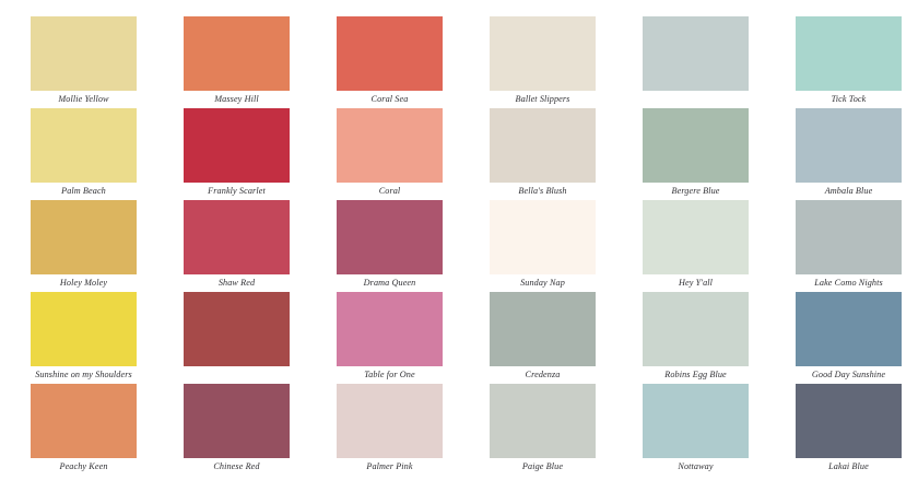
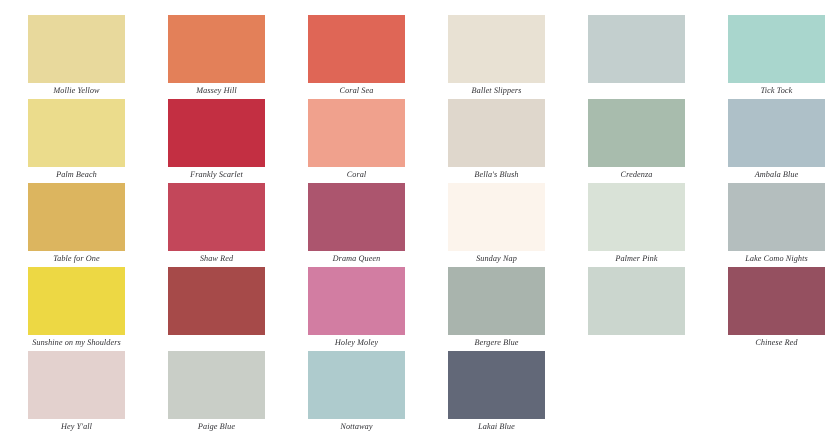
  Mollie Yellow
  Massey Hill
  Coral Sea
  Ballet Slippers
  Tick Tock
  Palm Beach
  Frankly Scarlet
  Coral
  Bella's Blush
- Bergere Blue
+ Credenza
  Ambala Blue
- Holey Moley
+ Table for One
  Shaw Red
  Drama Queen
  Sunday Nap
- Hey Y'all
+ Palmer Pink
  Lake Como Nights
  Sunshine on my Shoulders
- Table for One
+ Holey Moley
- Credenza
+ Bergere Blue
- Robins Egg Blue
- Good Day Sunshine
- Peachy Keen
  Chinese Red
- Palmer Pink
+ Hey Y'all
  Paige Blue
  Nottaway
  Lakai Blue
